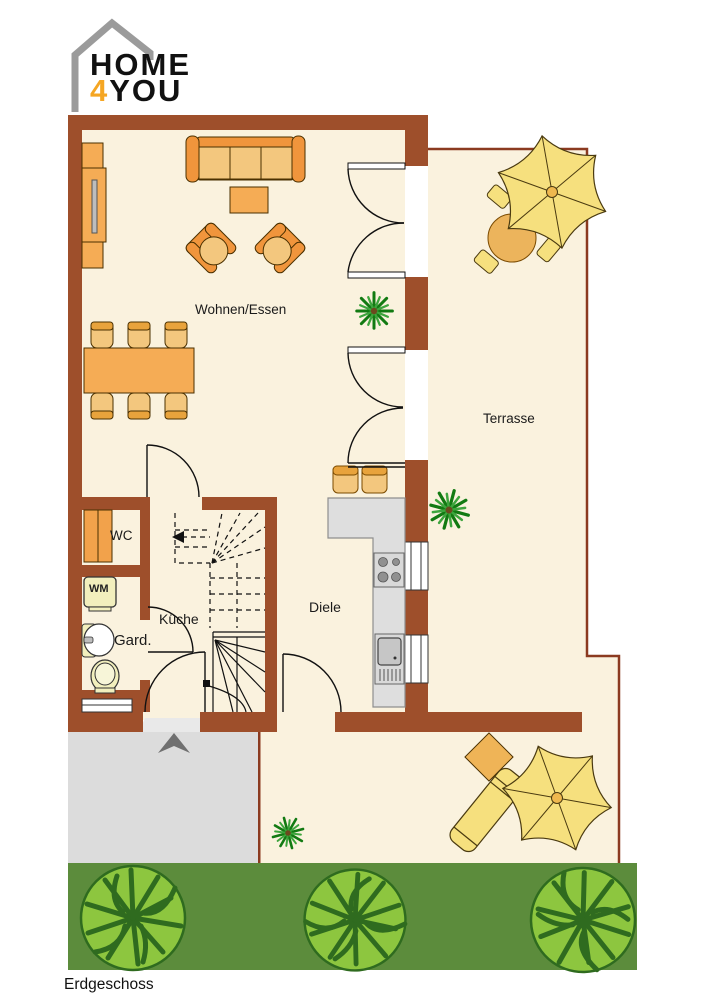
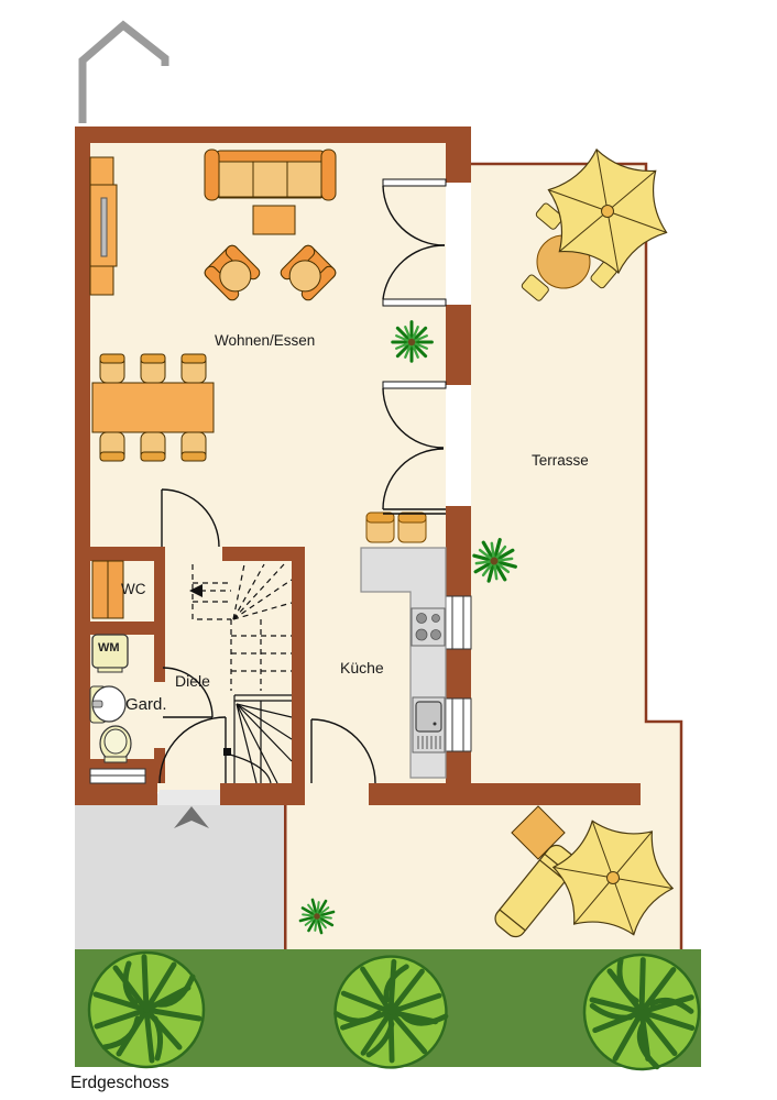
- HOME
- 4YOU
  Wohnen/Essen
  Terrasse
  WC
- Küche
+ Diele
  Gard.
- Diele
+ Küche
  WM
  Erdgeschoss
